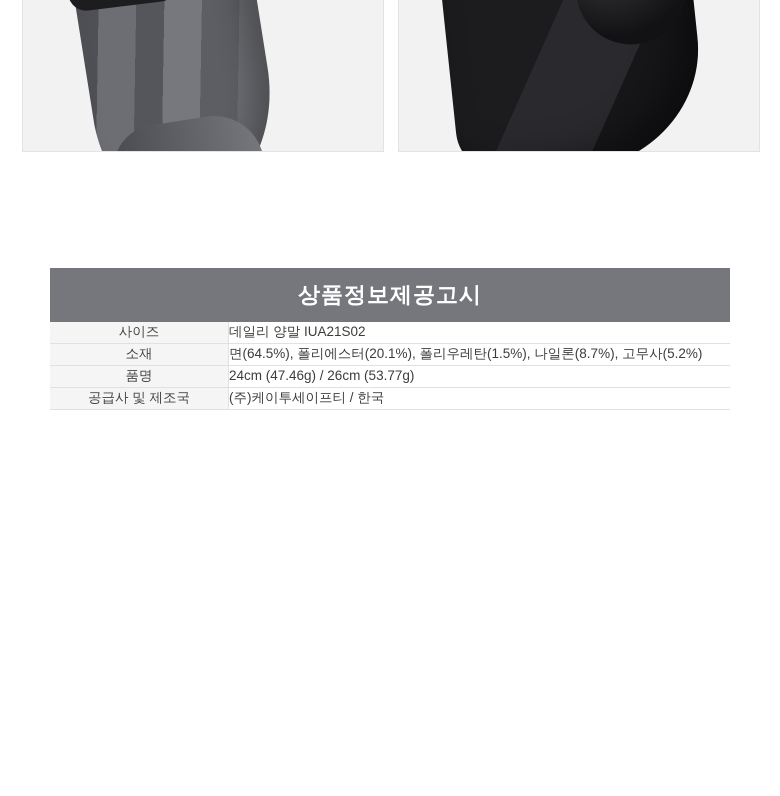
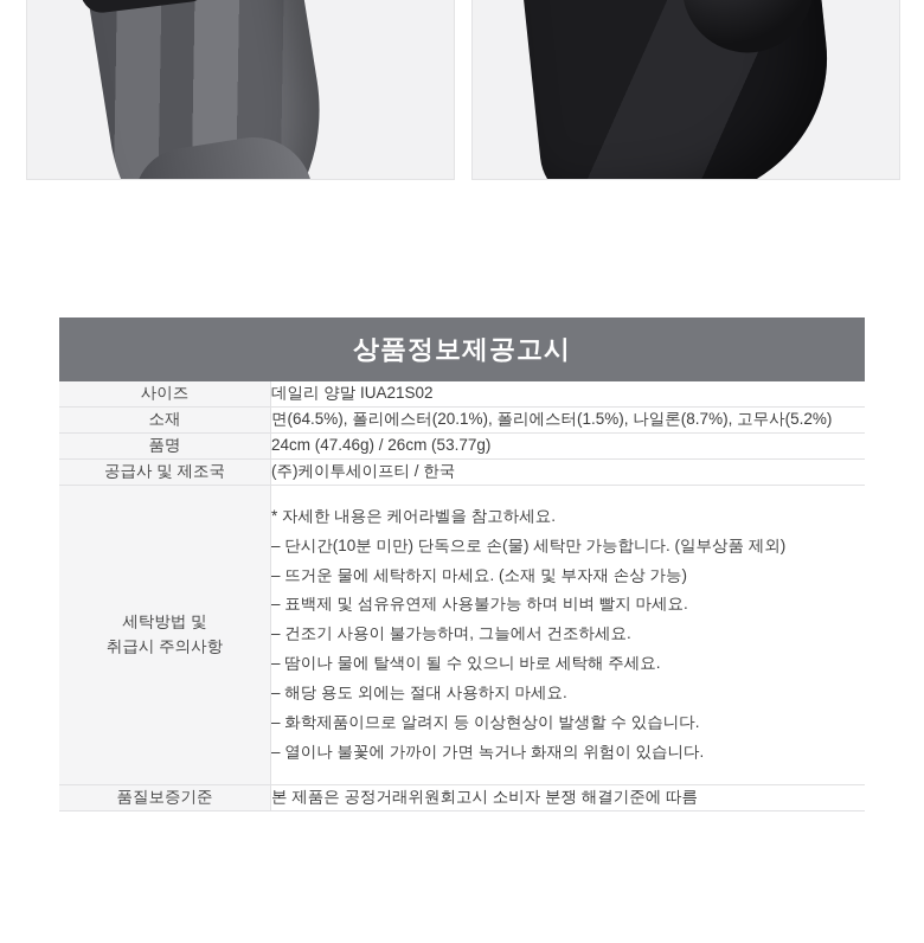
  상품정보제공고시
  사이즈	데일리 양말 IUA21S02
- 소재	면(64.5%), 폴리에스터(20.1%), 폴리우레탄(1.5%), 나일론(8.7%), 고무사(5.2%)
+ 소재	면(64.5%), 폴리에스터(20.1%), 폴리에스터(1.5%), 나일론(8.7%), 고무사(5.2%)
  품명	24cm (47.46g) / 26cm (53.77g)
  공급사 및 제조국	(주)케이투세이프티 / 한국
+ 세탁방법 및 취급시 주의사항	* 자세한 내용은 케어라벨을 참고하세요. – 단시간(10분 미만) 단독으로 손(물) 세탁만 가능합니다. (일부상품 제외) – 뜨거운 물에 세탁하지 마세요. (소재 및 부자재 손상 가능) – 표백제 및 섬유유연제 사용불가능 하며 비벼 빨지 마세요. – 건조기 사용이 불가능하며, 그늘에서 건조하세요. – 땀이나 물에 탈색이 될 수 있으니 바로 세탁해 주세요. – 해당 용도 외에는 절대 사용하지 마세요. – 화학제품이므로 알려지 등 이상현상이 발생할 수 있습니다. – 열이나 불꽃에 가까이 가면 녹거나 화재의 위험이 있습니다.
+ 품질보증기준	본 제품은 공정거래위원회고시 소비자 분쟁 해결기준에 따름
